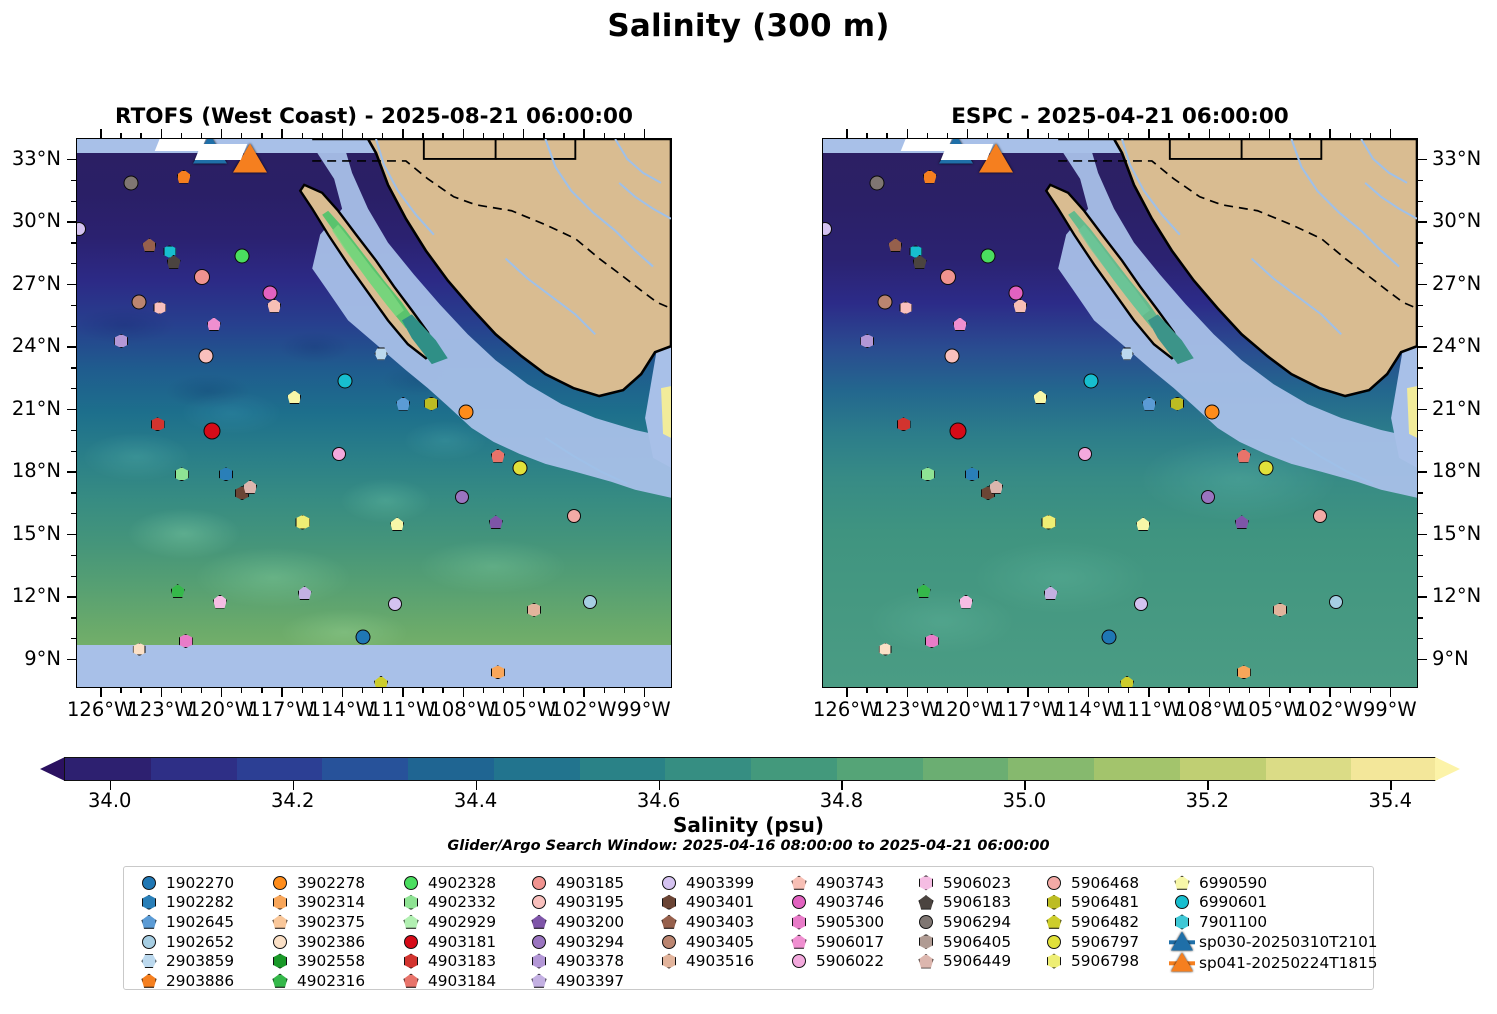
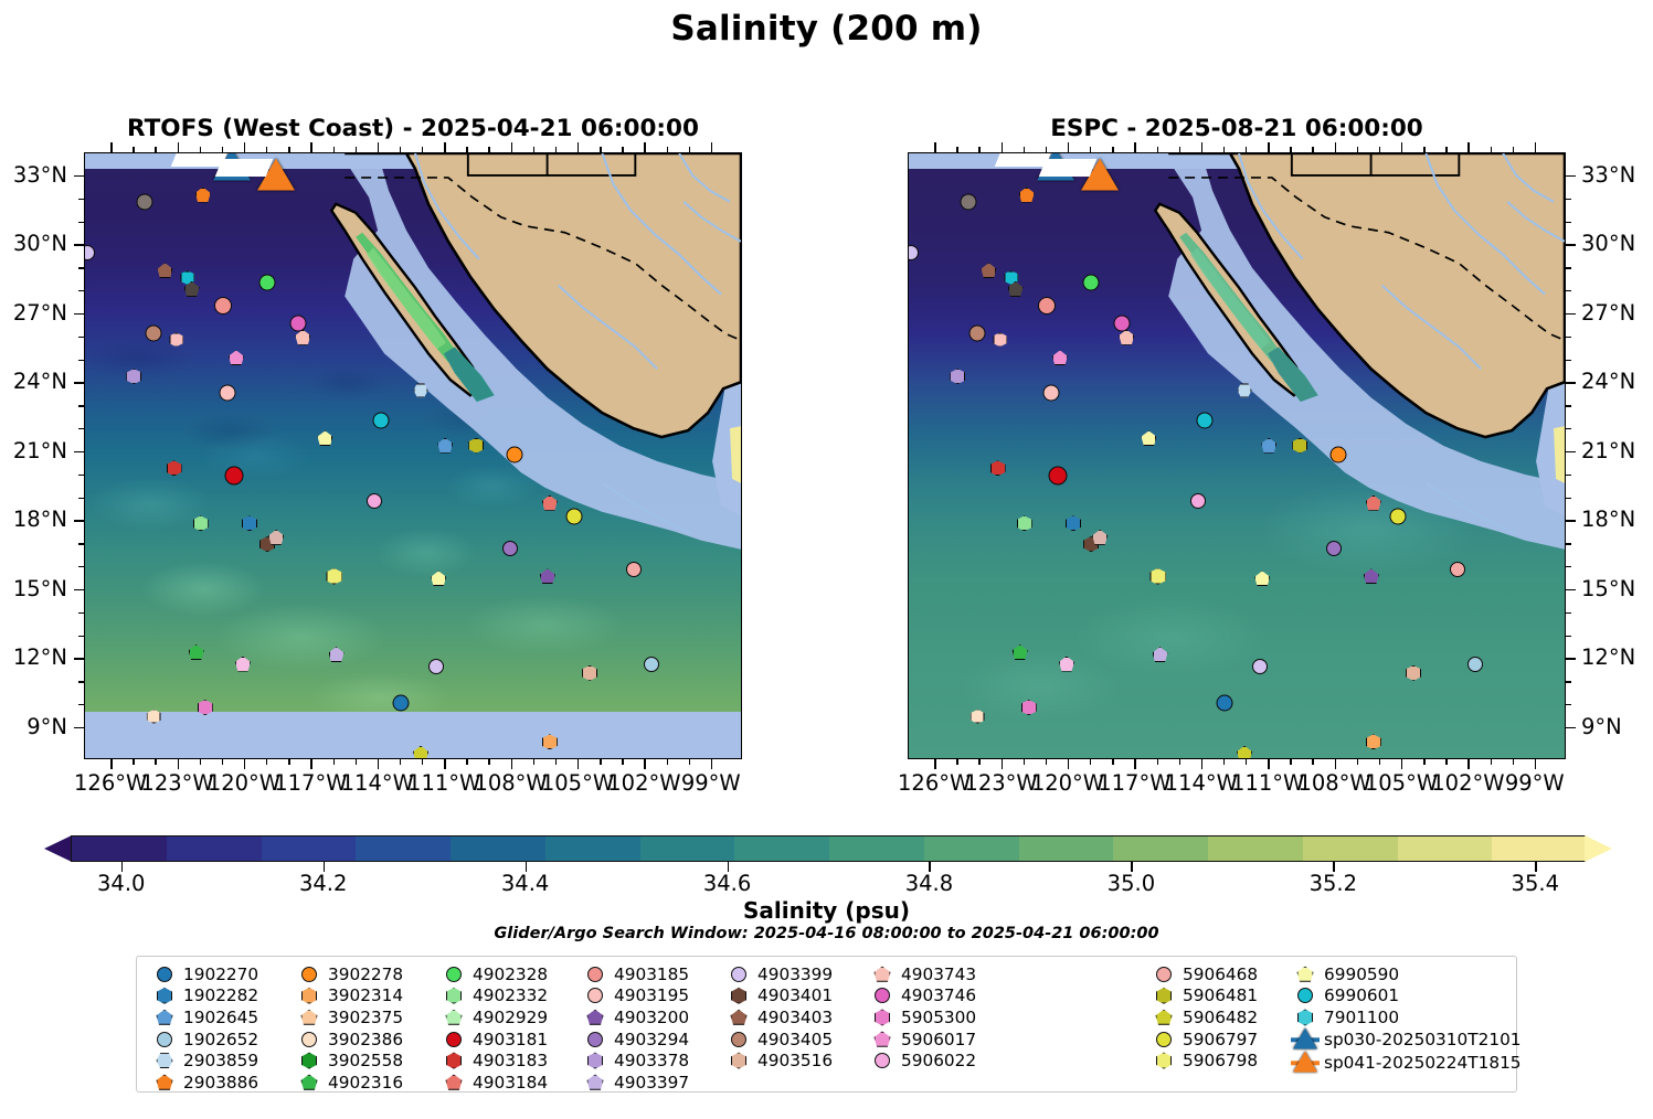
- Salinity (300 m)
+ Salinity (200 m)
- RTOFS (West Coast) - 2025-08-21 06:00:00
+ RTOFS (West Coast) - 2025-04-21 06:00:00
- ESPC - 2025-04-21 06:00:00
+ ESPC - 2025-08-21 06:00:00
  126°W
  123°W
  120°W
  117°W
  114°W
  111°W
  108°W
  105°W
  102°W
  99°W
  33°N
  30°N
  27°N
  24°N
  21°N
  18°N
  15°N
  12°N
  9°N
  126°W
  123°W
  120°W
  117°W
  114°W
  111°W
  108°W
  105°W
  102°W
  99°W
  33°N
  30°N
  27°N
  24°N
  21°N
  18°N
  15°N
  12°N
  9°N
  34.0
  34.2
  34.4
  34.6
  34.8
  35.0
  35.2
  35.4
  Salinity (psu)
  Glider/Argo Search Window: 2025-04-16 08:00:00 to 2025-04-21 06:00:00
  1902270
  1902282
  1902645
  1902652
  2903859
  2903886
  3902278
  3902314
  3902375
  3902386
  3902558
  4902316
  4902328
  4902332
  4902929
  4903181
  4903183
  4903184
  4903185
  4903195
  4903200
  4903294
  4903378
  4903397
  4903399
  4903401
  4903403
  4903405
  4903516
  4903743
  4903746
  5905300
  5906017
  5906022
- 5906023
- 5906183
- 5906294
- 5906405
- 5906449
  5906468
  5906481
  5906482
  5906797
  5906798
  6990590
  6990601
  7901100
  sp030-20250310T2101
  sp041-20250224T1815
